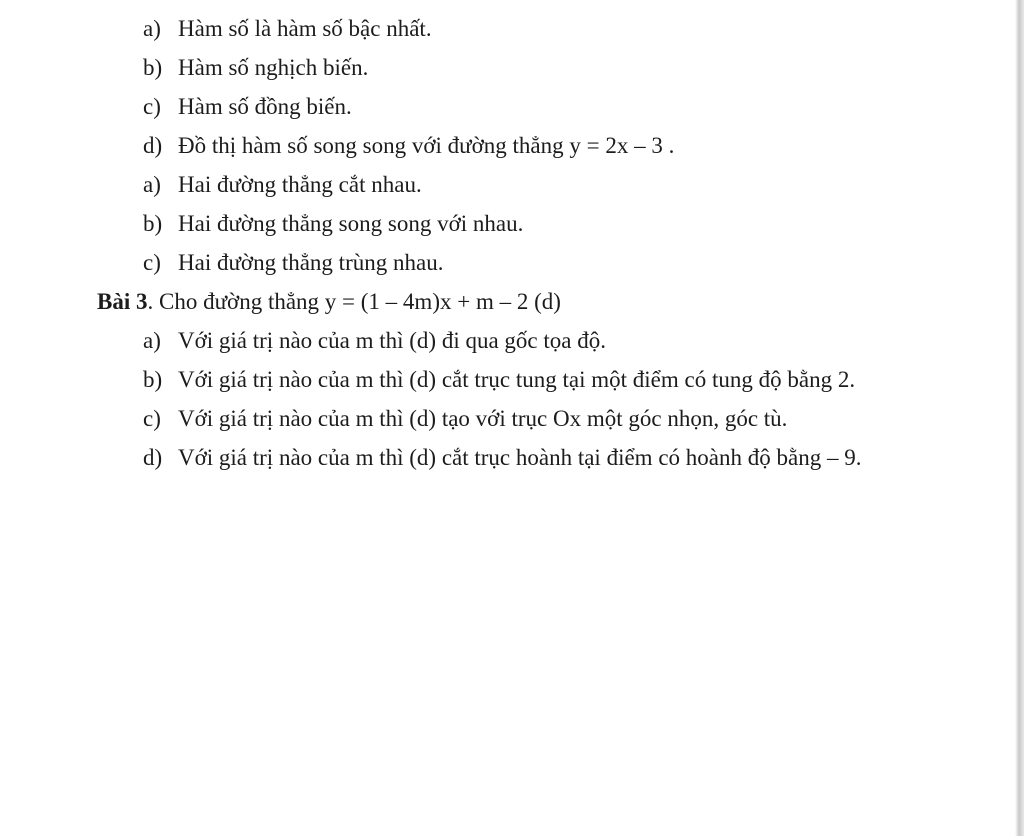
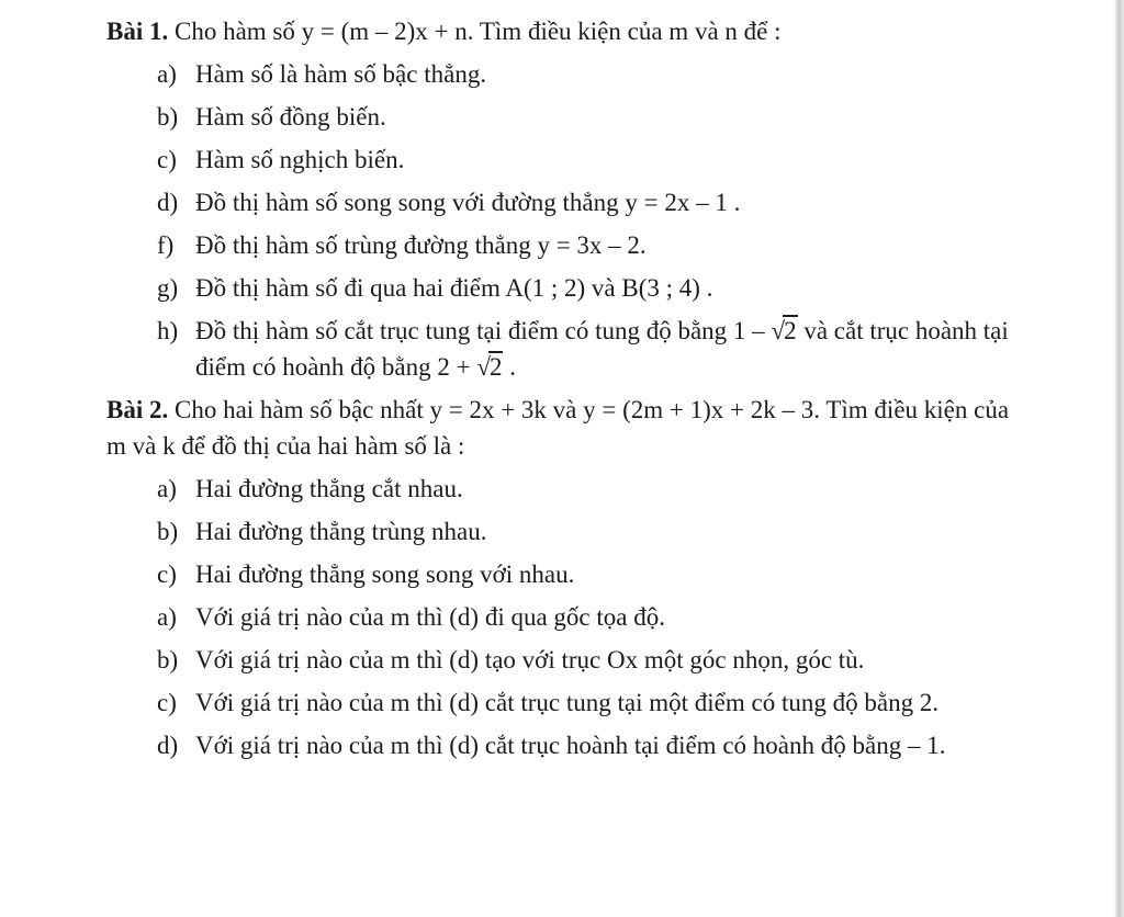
+ Bài 1. Cho hàm số y = (m – 2)x + n. Tìm điều kiện của m và n để :
  a)
- Hàm số là hàm số bậc nhất.
+ Hàm số là hàm số bậc thẳng.
  b)
- Hàm số nghịch biến.
+ Hàm số đồng biến.
  c)
- Hàm số đồng biến.
+ Hàm số nghịch biến.
  d)
- Đồ thị hàm số song song với đường thẳng y = 2x – 3 .
+ Đồ thị hàm số song song với đường thẳng y = 2x – 1 .
+ f)
+ Đồ thị hàm số trùng đường thẳng y = 3x – 2.
+ g)
+ Đồ thị hàm số đi qua hai điểm A(1 ; 2) và B(3 ; 4) .
+ h)
+ Đồ thị hàm số cắt trục tung tại điểm có tung độ bằng 1 – √2 và cắt trục hoành tại điểm có hoành độ bằng 2 + √2 .
+ Bài 2. Cho hai hàm số bậc nhất y = 2x + 3k và y = (2m + 1)x + 2k – 3. Tìm điều kiện của m và k để đồ thị của hai hàm số là :
  a)
  Hai đường thẳng cắt nhau.
  b)
- Hai đường thẳng song song với nhau.
+ Hai đường thẳng trùng nhau.
  c)
- Hai đường thẳng trùng nhau.
+ Hai đường thẳng song song với nhau.
- Bài 3. Cho đường thẳng y = (1 – 4m)x + m – 2 (d)
  a)
  Với giá trị nào của m thì (d) đi qua gốc tọa độ.
  b)
- Với giá trị nào của m thì (d) cắt trục tung tại một điểm có tung độ bằng 2.
+ Với giá trị nào của m thì (d) tạo với trục Ox một góc nhọn, góc tù.
  c)
- Với giá trị nào của m thì (d) tạo với trục Ox một góc nhọn, góc tù.
+ Với giá trị nào của m thì (d) cắt trục tung tại một điểm có tung độ bằng 2.
  d)
- Với giá trị nào của m thì (d) cắt trục hoành tại điểm có hoành độ bằng – 9.
+ Với giá trị nào của m thì (d) cắt trục hoành tại điểm có hoành độ bằng – 1.
